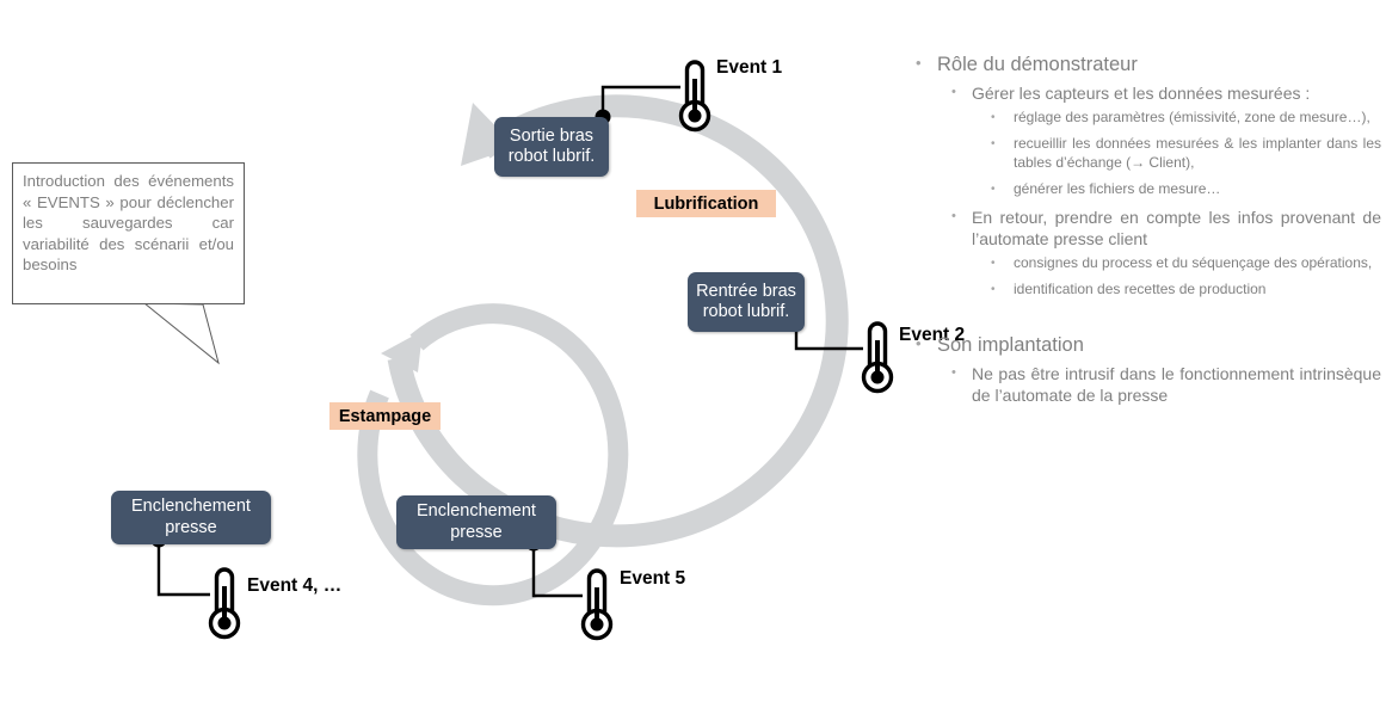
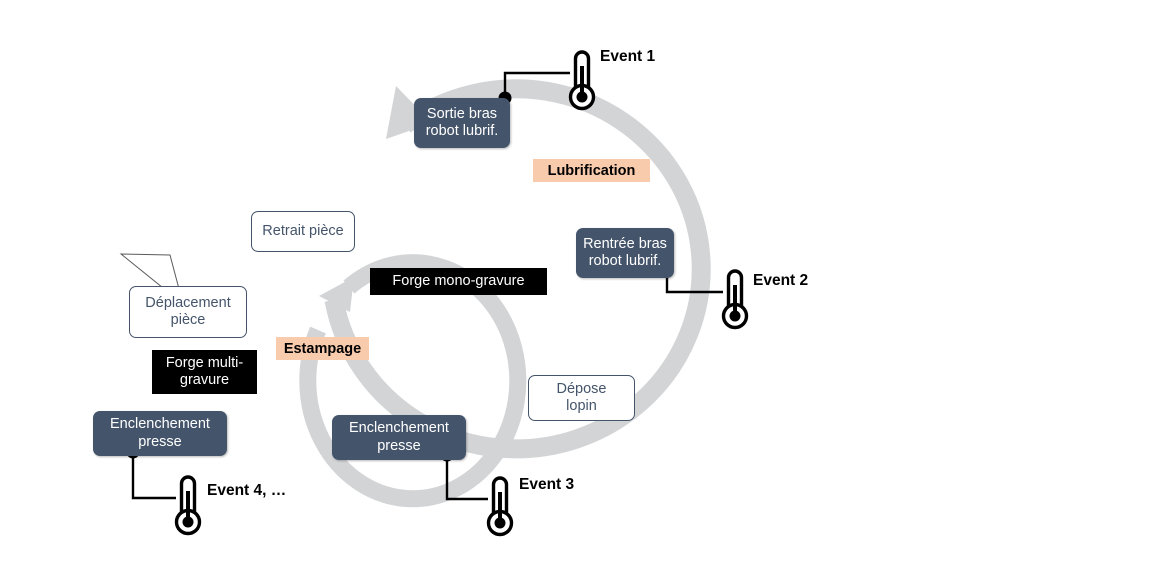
  Sortie bras
  robot lubrif.
  Rentrée bras
  robot lubrif.
+ Dépose
+ lopin
  Enclenchement
  presse
  Enclenchement
  presse
+ Déplacement
+ pièce
+ Retrait pièce
+ Forge mono-gravure
+ Forge multi-
+ gravure
  Lubrification
  Estampage
  Event 1
  Event 2
- Event 5
+ Event 3
  Event 4, …
- Introduction des événements « EVENTS » pour déclencher les sauvegardes car variabilité des scénarii et/ou besoins
- Rôle du démonstrateur
- Gérer les capteurs et les données mesurées :
- réglage des paramètres (émissivité, zone de mesure…),
- recueillir les données mesurées & les implanter dans les tables d’échange (→ Client),
- générer les fichiers de mesure…
- En retour, prendre en compte les infos provenant de l’automate presse client
- consignes du process et du séquençage des opérations,
- identification des recettes de production
- Son implantation
- Ne pas être intrusif dans le fonctionnement intrinsèque de l’automate de la presse
